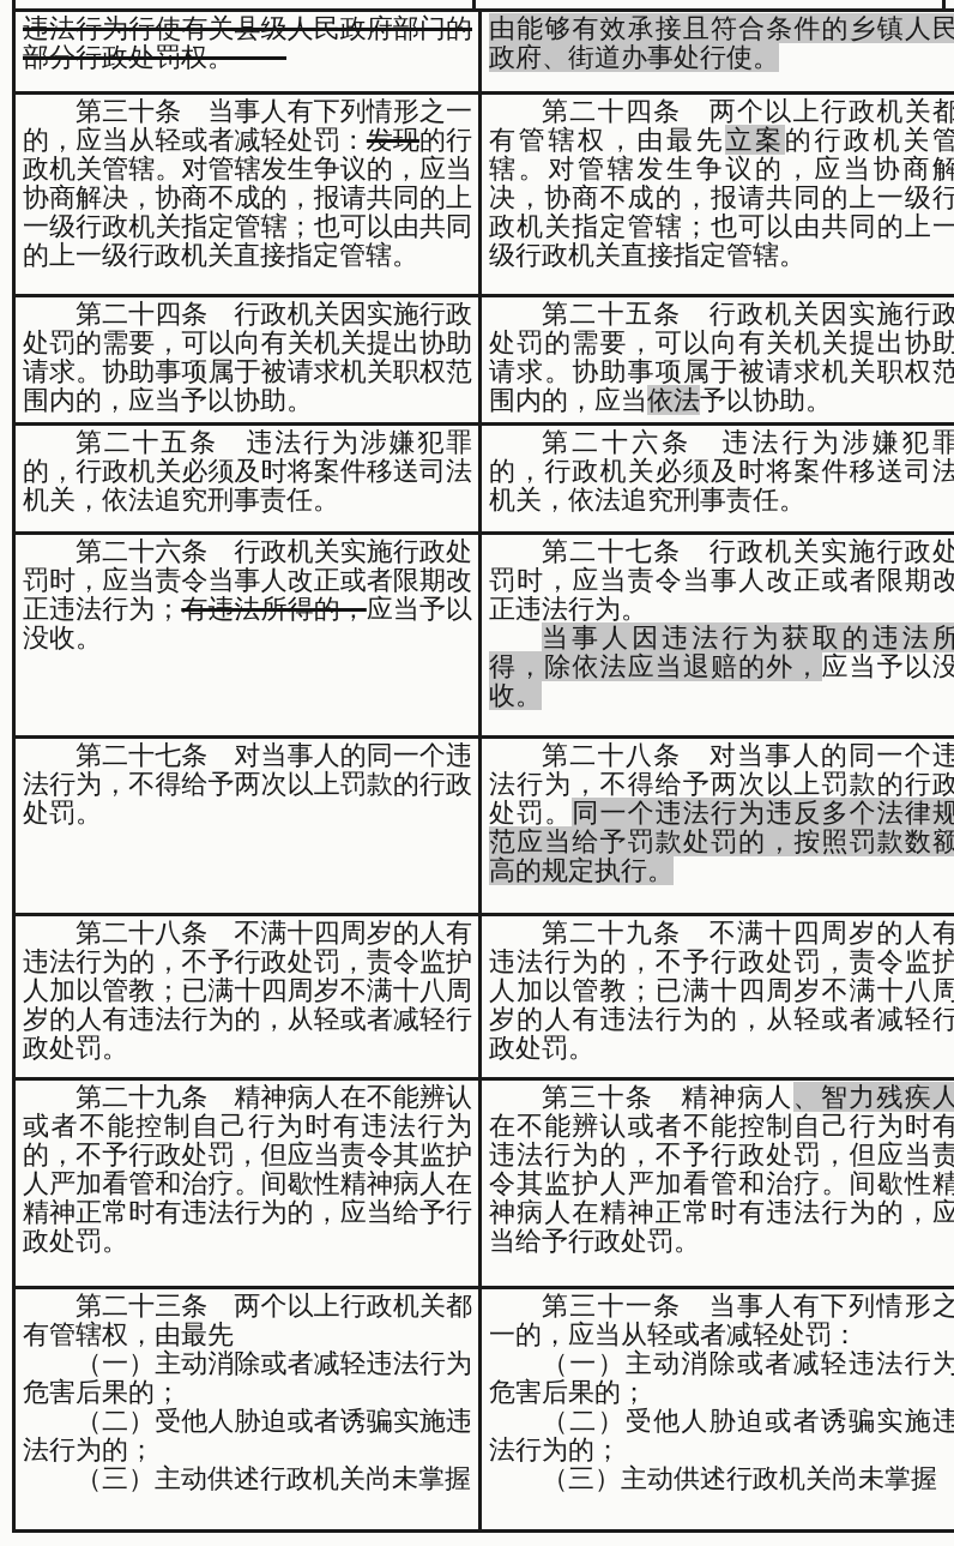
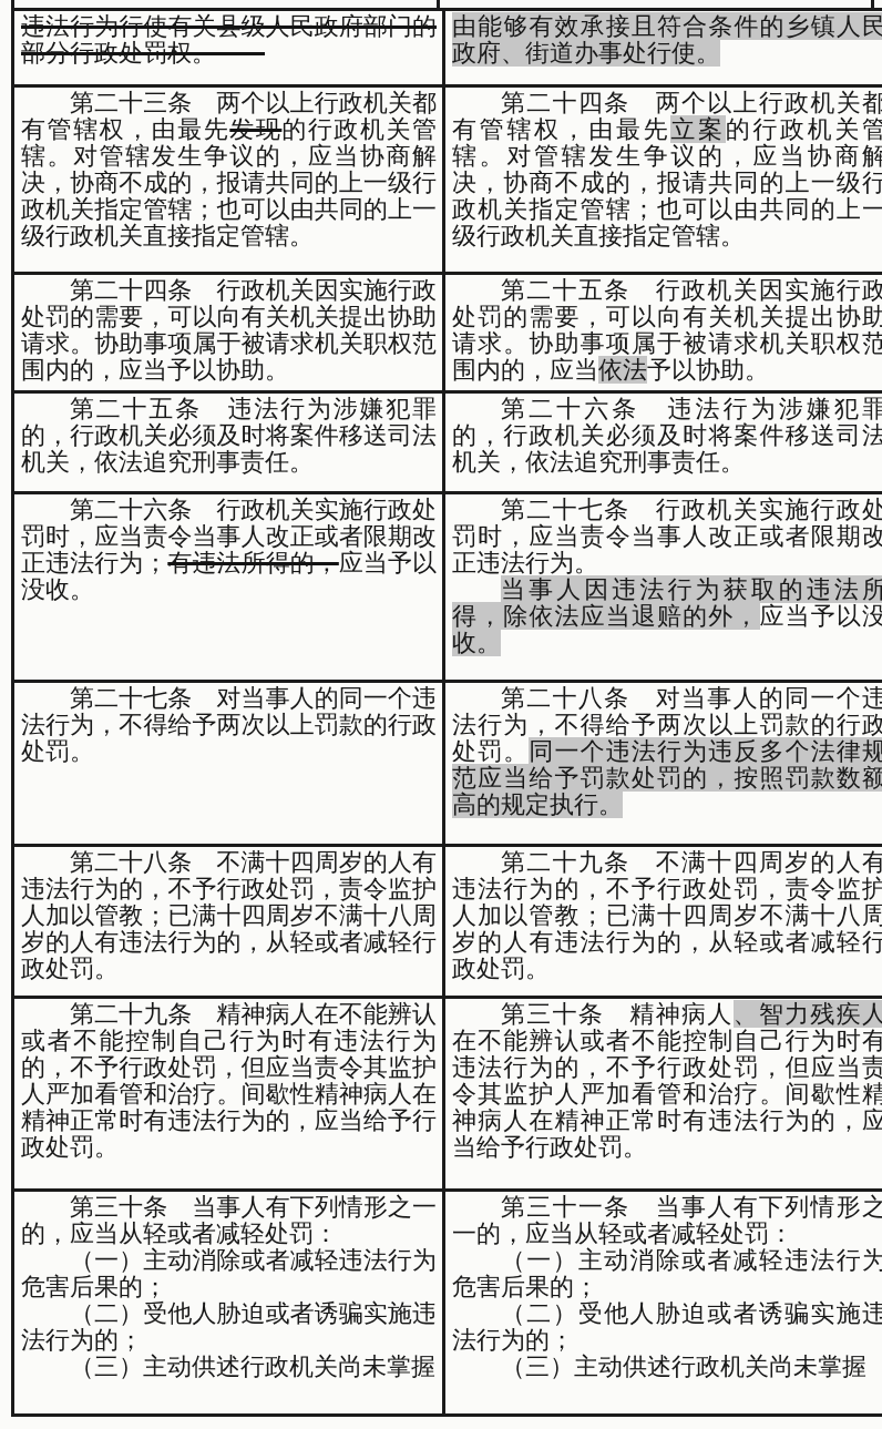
  违法行为行使有关县级人民政府部门的部分行政处罚权。	由能够有效承接且符合条件的乡镇人民政府、街道办事处行使。
- 第三十条 当事人有下列情形之一的，应当从轻或者减轻处罚：发现的行政机关管辖。对管辖发生争议的，应当协商解决，协商不成的，报请共同的上一级行政机关指定管辖；也可以由共同的上一级行政机关直接指定管辖。	第二十四条 两个以上行政机关都有管辖权，由最先立案的行政机关管辖。对管辖发生争议的，应当协商解决，协商不成的，报请共同的上一级行政机关指定管辖；也可以由共同的上一级行政机关直接指定管辖。
+ 第二十三条 两个以上行政机关都有管辖权，由最先发现的行政机关管辖。对管辖发生争议的，应当协商解决，协商不成的，报请共同的上一级行政机关指定管辖；也可以由共同的上一级行政机关直接指定管辖。	第二十四条 两个以上行政机关都有管辖权，由最先立案的行政机关管辖。对管辖发生争议的，应当协商解决，协商不成的，报请共同的上一级行政机关指定管辖；也可以由共同的上一级行政机关直接指定管辖。
  第二十四条 行政机关因实施行政处罚的需要，可以向有关机关提出协助请求。协助事项属于被请求机关职权范围内的，应当予以协助。	第二十五条 行政机关因实施行政处罚的需要，可以向有关机关提出协助请求。协助事项属于被请求机关职权范围内的，应当依法予以协助。
  第二十五条 违法行为涉嫌犯罪的，行政机关必须及时将案件移送司法机关，依法追究刑事责任。	第二十六条 违法行为涉嫌犯罪的，行政机关必须及时将案件移送司法机关，依法追究刑事责任。
  第二十六条 行政机关实施行政处罚时，应当责令当事人改正或者限期改正违法行为；有违法所得的，应当予以没收。	第二十七条 行政机关实施行政处罚时，应当责令当事人改正或者限期改正违法行为。当事人因违法行为获取的违法所得，除依法应当退赔的外，应当予以没收。
  第二十七条 对当事人的同一个违法行为，不得给予两次以上罚款的行政处罚。	第二十八条 对当事人的同一个违法行为，不得给予两次以上罚款的行政处罚。同一个违法行为违反多个法律规范应当给予罚款处罚的，按照罚款数额高的规定执行。
  第二十八条 不满十四周岁的人有违法行为的，不予行政处罚，责令监护人加以管教；已满十四周岁不满十八周岁的人有违法行为的，从轻或者减轻行政处罚。	第二十九条 不满十四周岁的人有违法行为的，不予行政处罚，责令监护人加以管教；已满十四周岁不满十八周岁的人有违法行为的，从轻或者减轻行政处罚。
  第二十九条 精神病人在不能辨认或者不能控制自己行为时有违法行为的，不予行政处罚，但应当责令其监护人严加看管和治疗。间歇性精神病人在精神正常时有违法行为的，应当给予行政处罚。	第三十条 精神病人、智力残疾人在不能辨认或者不能控制自己行为时有违法行为的，不予行政处罚，但应当责令其监护人严加看管和治疗。间歇性精神病人在精神正常时有违法行为的，应当给予行政处罚。
- 第二十三条 两个以上行政机关都有管辖权，由最先（一）主动消除或者减轻违法行为危害后果的；（二）受他人胁迫或者诱骗实施违法行为的；（三）主动供述行政机关尚未掌握	第三十一条 当事人有下列情形之一的，应当从轻或者减轻处罚：（一）主动消除或者减轻违法行为危害后果的；（二）受他人胁迫或者诱骗实施违法行为的；（三）主动供述行政机关尚未掌握
+ 第三十条 当事人有下列情形之一的，应当从轻或者减轻处罚：（一）主动消除或者减轻违法行为危害后果的；（二）受他人胁迫或者诱骗实施违法行为的；（三）主动供述行政机关尚未掌握	第三十一条 当事人有下列情形之一的，应当从轻或者减轻处罚：（一）主动消除或者减轻违法行为危害后果的；（二）受他人胁迫或者诱骗实施违法行为的；（三）主动供述行政机关尚未掌握
